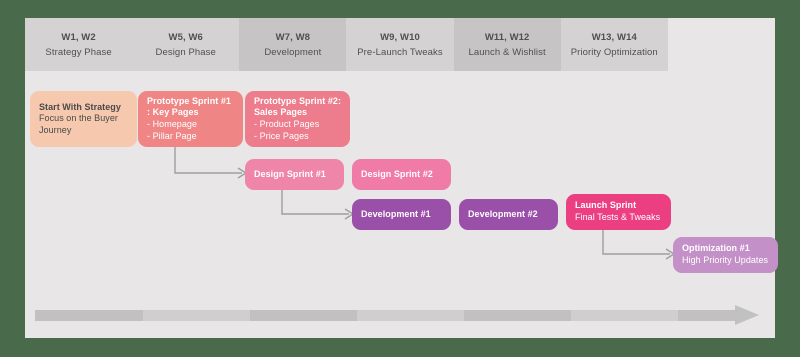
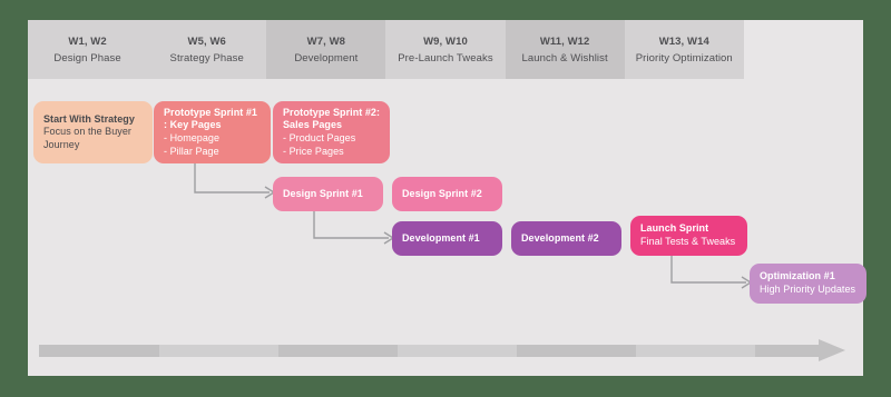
  W1, W2
- Strategy Phase
+ Design Phase
  W5, W6
- Design Phase
+ Strategy Phase
  W7, W8
  Development
  W9, W10
  Pre-Launch Tweaks
  W11, W12
  Launch & Wishlist
  W13, W14
  Priority Optimization
  Start With Strategy
  Focus on the Buyer Journey
  Prototype Sprint #1 : Key Pages
  - Homepage
  - Pillar Page
  Prototype Sprint #2: Sales Pages
  - Product Pages
  - Price Pages
  Design Sprint #1
  Design Sprint #2
  Development #1
  Development #2
  Launch Sprint
  Final Tests & Tweaks
  Optimization #1
  High Priority Updates
